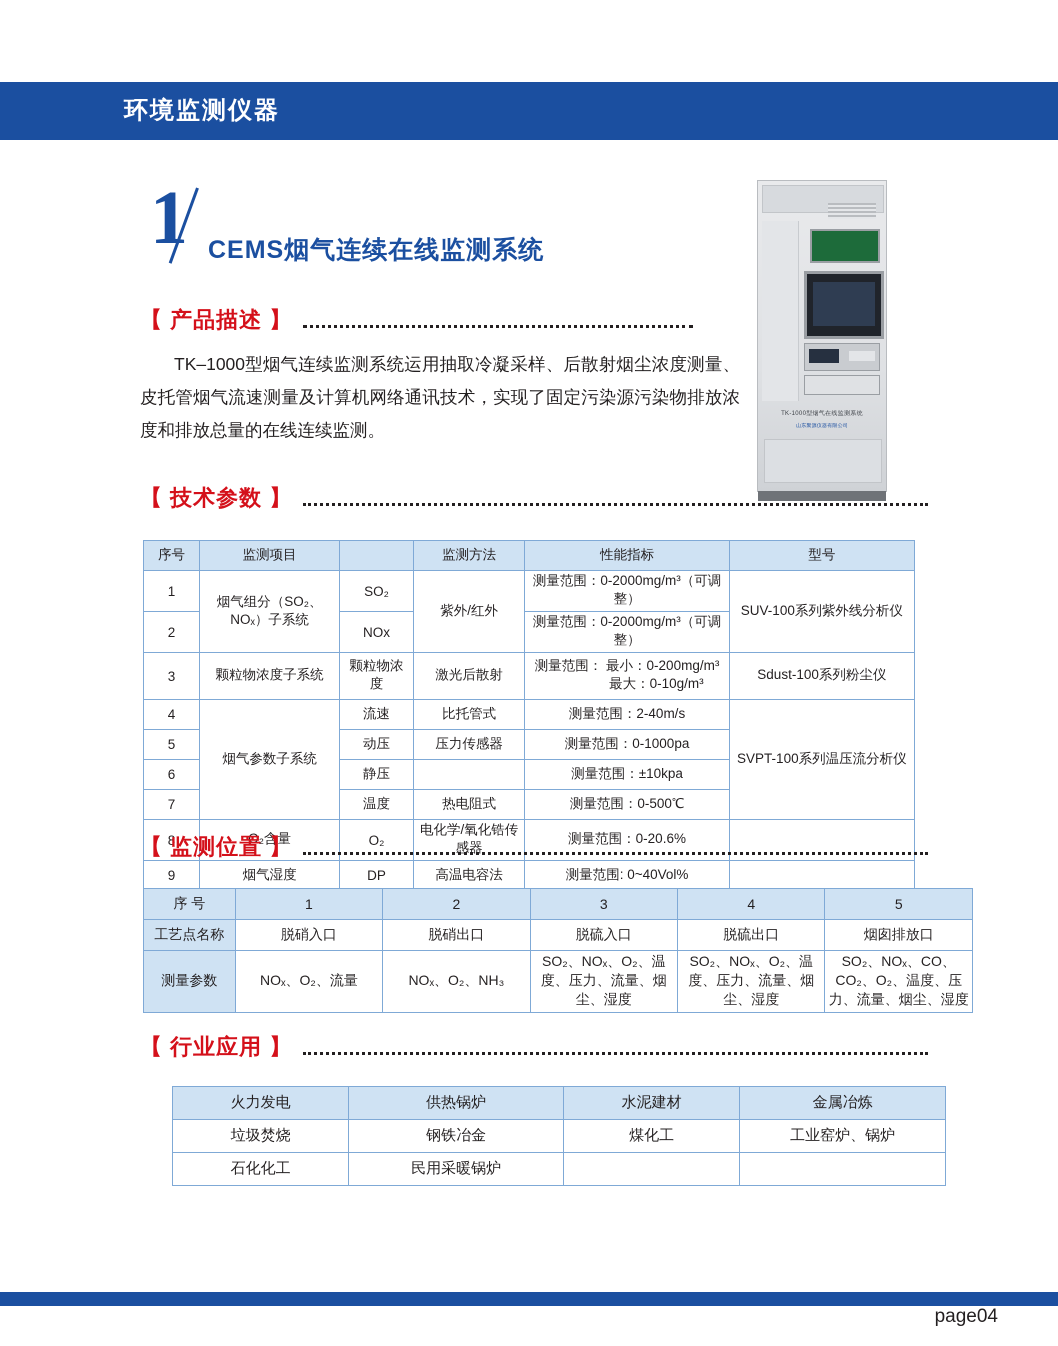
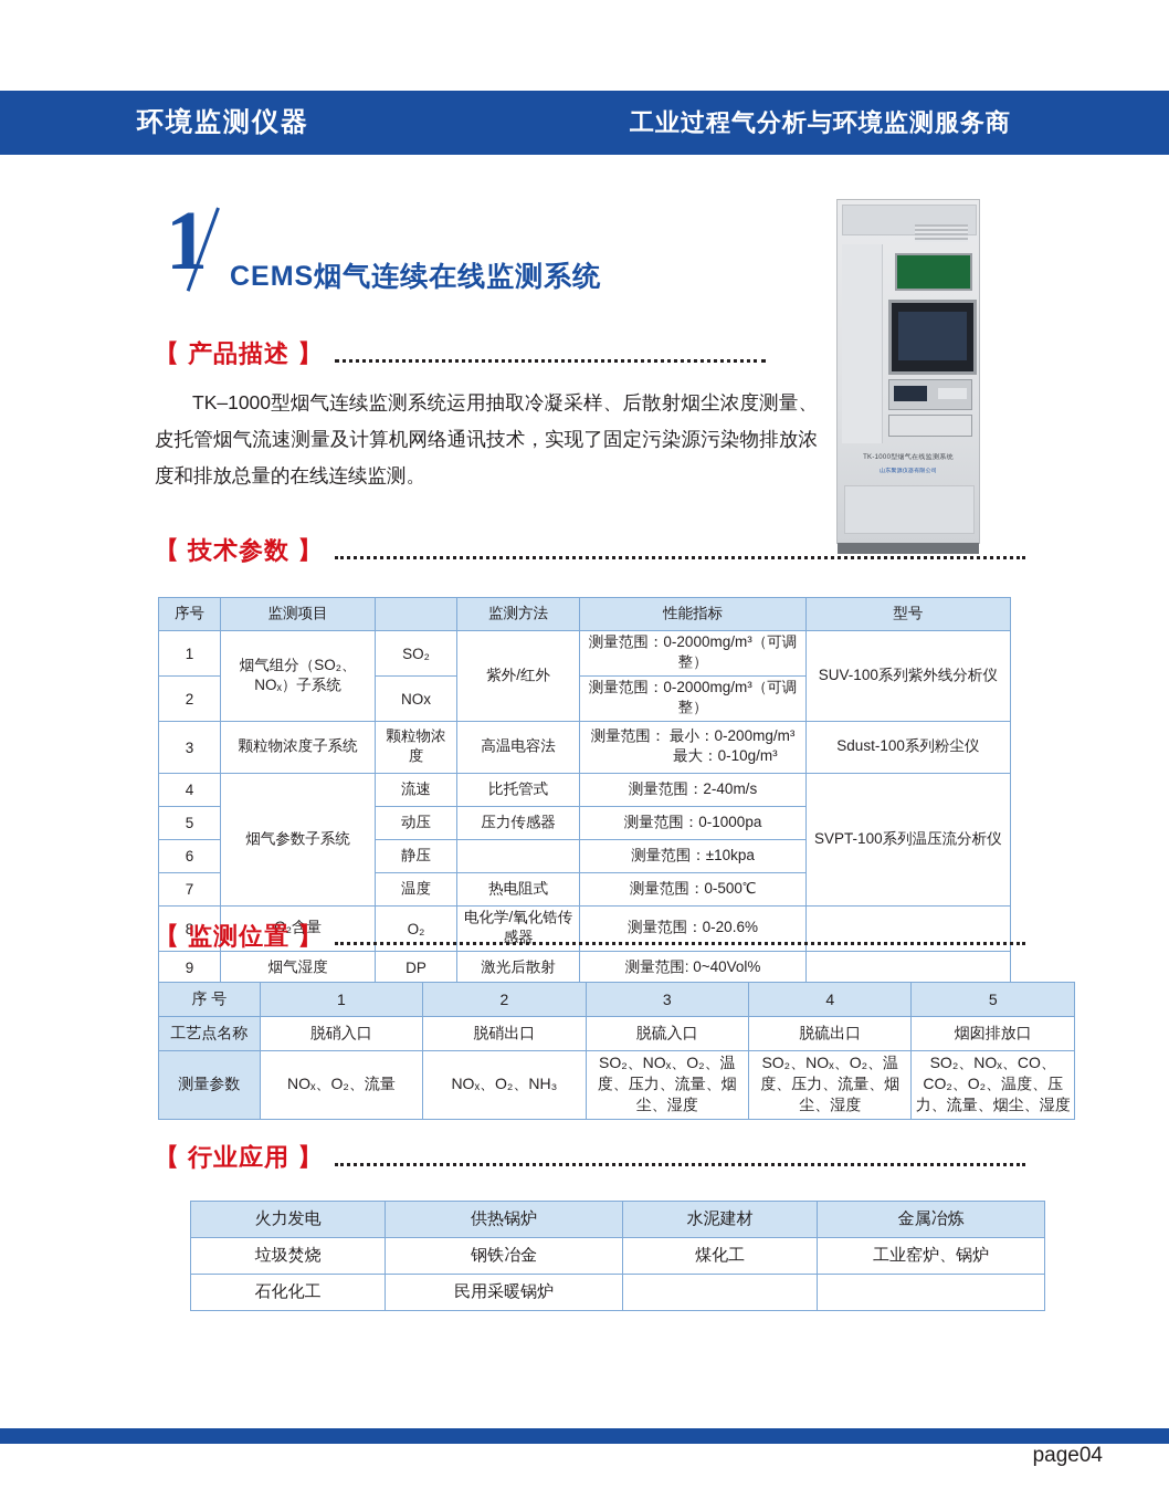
  环境监测仪器
+ 工业过程气分析与环境监测服务商
  1
  CEMS烟气连续在线监测系统
  【 产品描述 】
  TK–1000型烟气连续监测系统运用抽取冷凝采样、后散射烟尘浓度测量、皮托管烟气流速测量及计算机网络通讯技术，实现了固定污染源污染物排放浓度和排放总量的在线连续监测。
  【 技术参数 】
  序号	监测项目		监测方法	性能指标	型号
  1	烟气组分（SO₂、NOₓ）子系统	SO₂	紫外/红外	测量范围：0-2000mg/m³（可调整）	SUV-100系列紫外线分析仪
  2	NOx	测量范围：0-2000mg/m³（可调整）
- 3	颗粒物浓度子系统	颗粒物浓度	激光后散射	测量范围： 最小：0-200mg/m³ 最大：0-10g/m³	Sdust-100系列粉尘仪
+ 3	颗粒物浓度子系统	颗粒物浓度	高温电容法	测量范围： 最小：0-200mg/m³ 最大：0-10g/m³	Sdust-100系列粉尘仪
  4	烟气参数子系统	流速	比托管式	测量范围：2-40m/s	SVPT-100系列温压流分析仪
  5	动压	压力传感器	测量范围：0-1000pa
  6	静压		测量范围：±10kpa
  7	温度	热电阻式	测量范围：0-500℃
  8	O₂含量	O₂	电化学/氧化锆传感器	测量范围：0-20.6%
- 9	烟气湿度	DP	高温电容法	测量范围: 0~40Vol%
+ 9	烟气湿度	DP	激光后散射	测量范围: 0~40Vol%
  【 监测位置 】
  序 号	1	2	3	4	5
  工艺点名称	脱硝入口	脱硝出口	脱硫入口	脱硫出口	烟囱排放口
  测量参数	NOₓ、O₂、流量	NOₓ、O₂、NH₃	SO₂、NOₓ、O₂、温度、压力、流量、烟尘、湿度	SO₂、NOₓ、O₂、温度、压力、流量、烟尘、湿度	SO₂、NOₓ、CO、CO₂、O₂、温度、压力、流量、烟尘、湿度
  【 行业应用 】
  火力发电	供热锅炉	水泥建材	金属冶炼
  垃圾焚烧	钢铁冶金	煤化工	工业窑炉、锅炉
  石化化工	民用采暖锅炉
  page04
